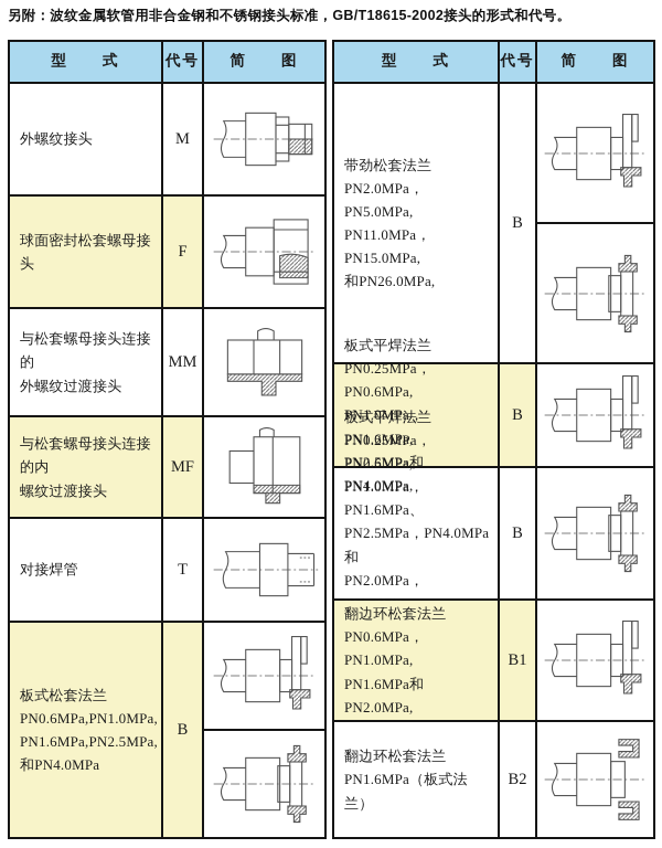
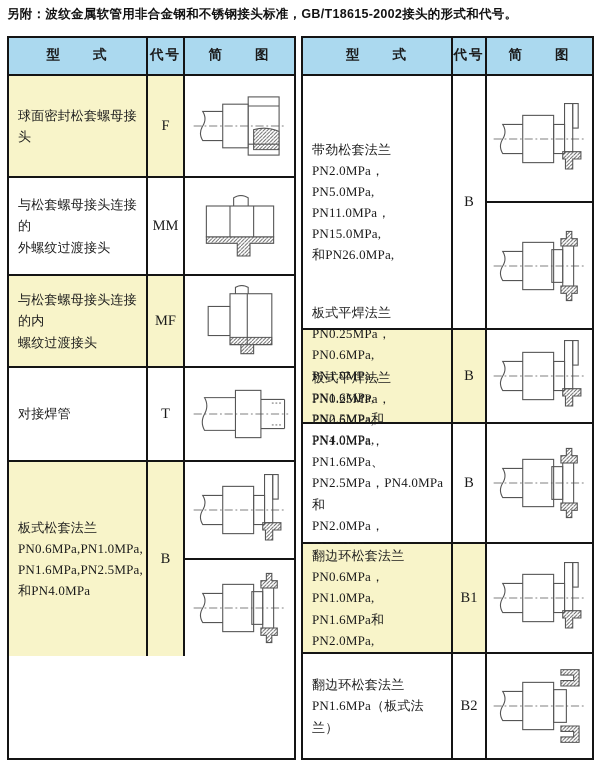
  另附：波纹金属软管用非合金钢和不锈钢接头标准，GB/T18615-2002接头的形式和代号。
  型 式
  代号
  简 图
- 外螺纹接头
- M
  球面密封松套螺母接头
  F
  与松套螺母接头连接的
  外螺纹过渡接头
  MM
  与松套螺母接头连接的内
  螺纹过渡接头
  MF
  对接焊管
  T
  板式松套法兰
  PN0.6MPa,PN1.0MPa,
  PN1.6MPa,PN2.5MPa,
  和PN4.0MPa
  B
  型 式
  代号
  简 图
  带劲松套法兰
  PN2.0MPa，PN5.0MPa,
  PN11.0MPa，PN15.0MPa,
  和PN26.0MPa,
  B
  板式平焊法兰
  PN0.25MPa，PN0.6MPa,
  PN1.0MPa，PN1.6MPa,
  B
  板式平焊法兰
  PN0.25MPa，PN0.6MPa,
  PN1.0MPa，PN1.6MPa、
  PN2.5MPa，PN4.0MPa和
  B
  翻边环松套法兰
  PN0.6MPa，PN1.0MPa,
  PN1.6MPa和PN2.0MPa,
  B1
  翻边环松套法兰
  PN1.6MPa（板式法兰）
  B2
